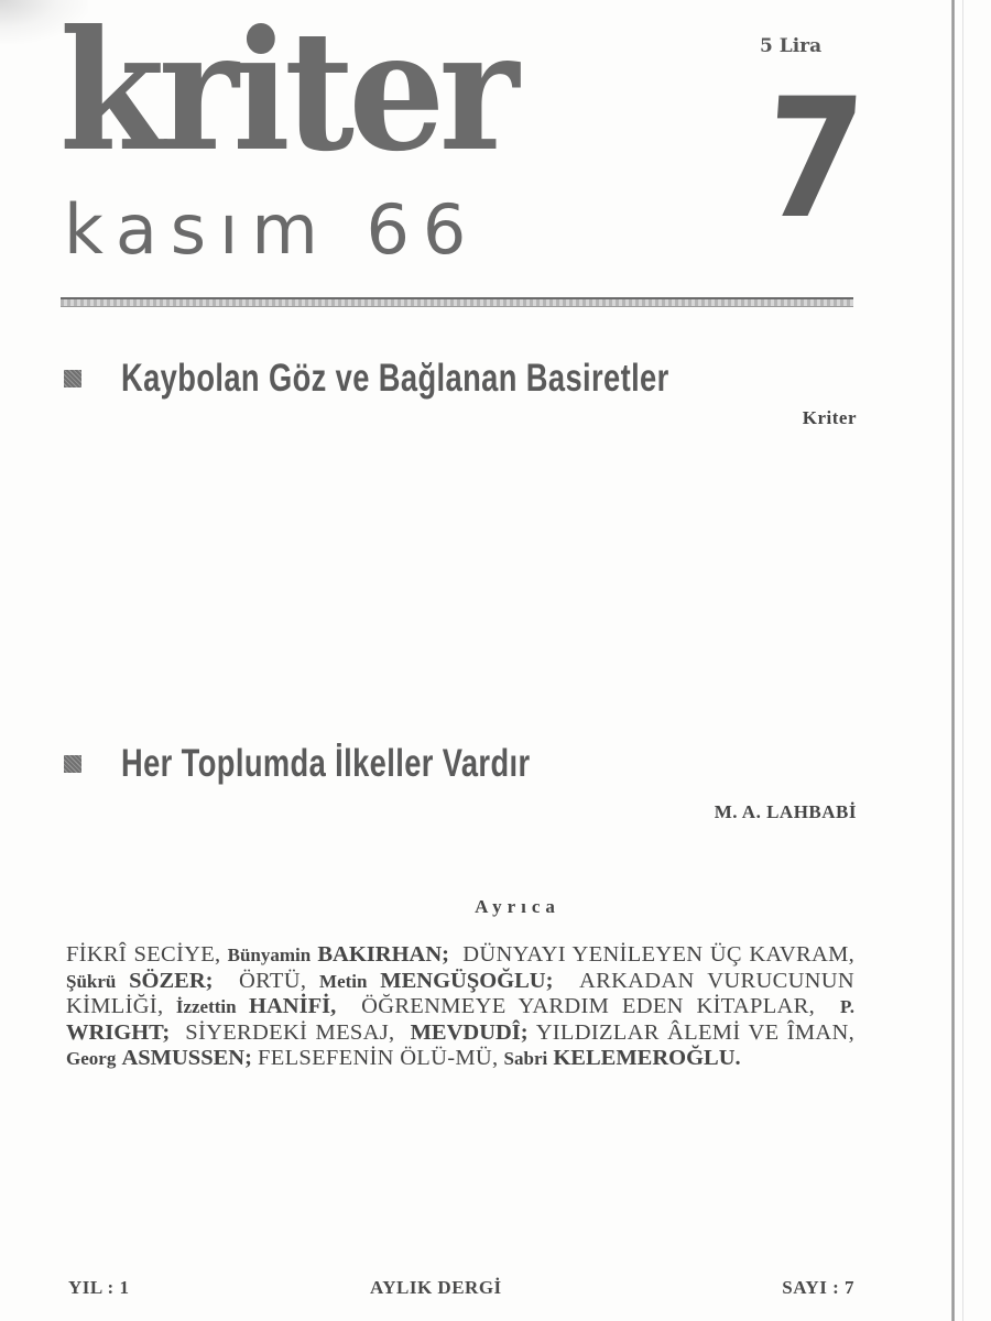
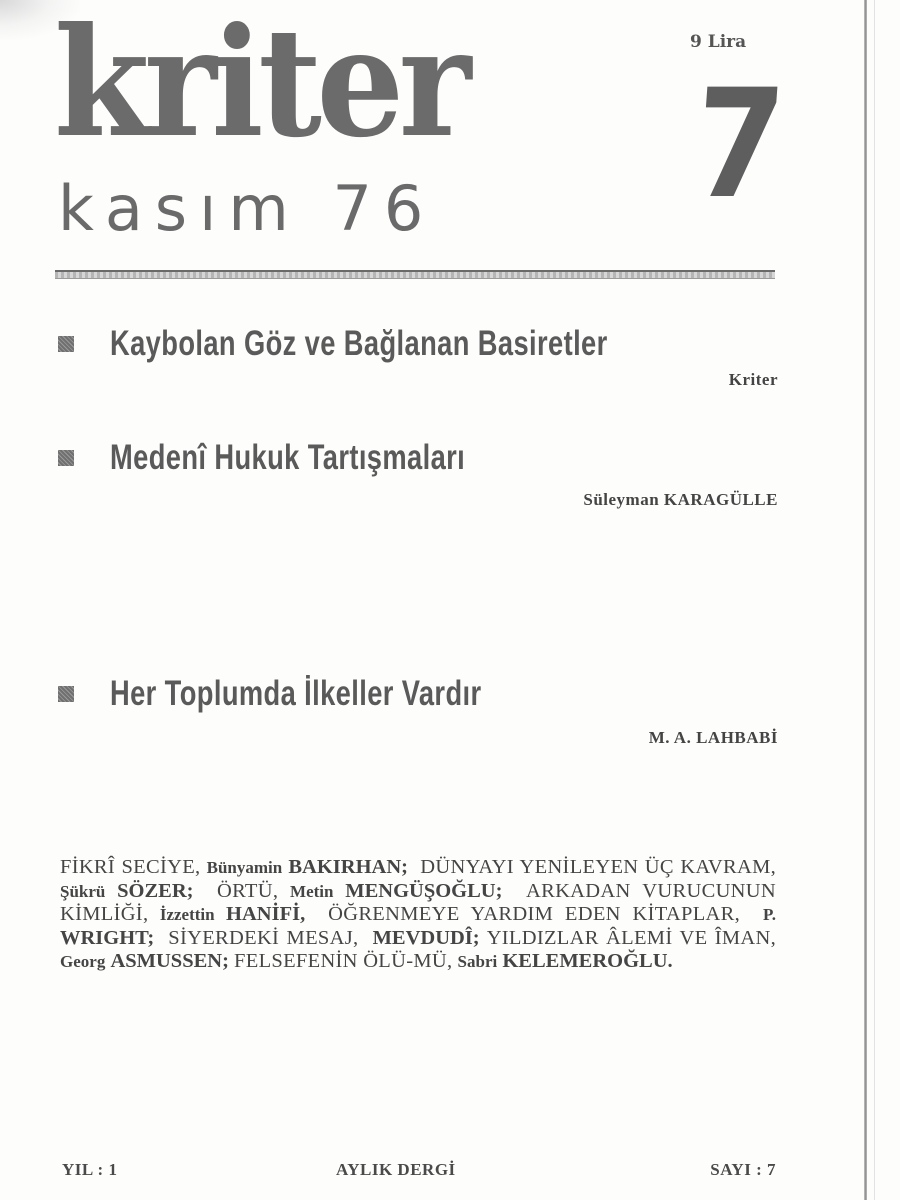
  kriter
- kasım 66
+ kasım 76
- 5 Lira
+ 9 Lira
  Kaybolan Göz ve Bağlanan Basiretler
  Kriter
+ Medenî Hukuk Tartışmaları
+ Süleyman KARAGÜLLE
  Her Toplumda İlkeller Vardır
  M. A. LAHBABİ
- Ayrıca
  FİKRÎ SECİYE, Bünyamin BAKIRHAN; DÜNYAYI YENİLEYEN ÜÇ KAVRAM, Şükrü SÖZER; ÖRTÜ, Metin MENGÜŞOĞLU; ARKADAN VURUCUNUN KİMLİĞİ, İzzettin HANİFİ, ÖĞRENMEYE YARDIM EDEN KİTAPLAR, P. WRIGHT; SİYERDEKİ MESAJ, MEVDUDÎ; YILDIZLAR ÂLEMİ VE ÎMAN, Georg ASMUSSEN; FELSEFENİN ÖLÜ-MÜ, Sabri KELEMEROĞLU.
  YIL : 1
  AYLIK DERGİ
  SAYI : 7
